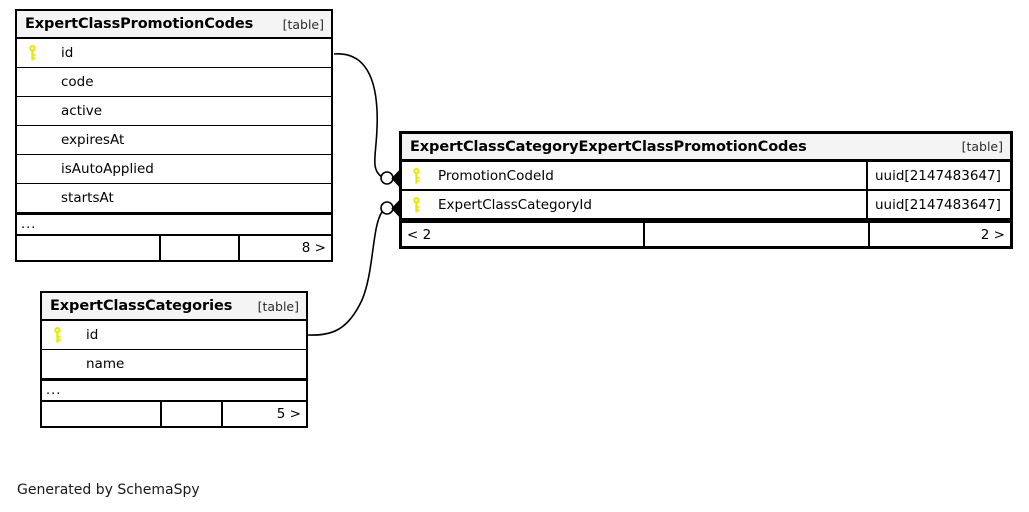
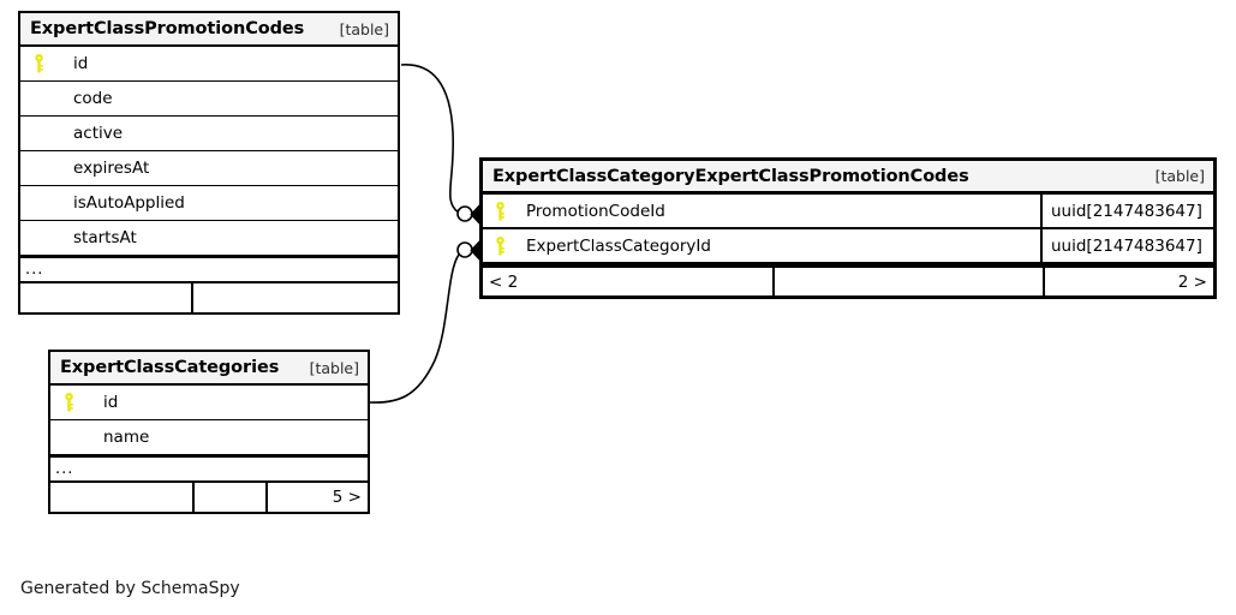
  ExpertClassPromotionCodes
  [table]
  id
  code
  active
  expiresAt
  isAutoApplied
  startsAt
  ...
- 8 >
  ExpertClassCategoryExpertClassPromotionCodes
  [table]
  PromotionCodeId
  uuid[2147483647]
  ExpertClassCategoryId
  uuid[2147483647]
  < 2
  2 >
  ExpertClassCategories
  [table]
  id
  name
  ...
  5 >
  Generated by SchemaSpy
